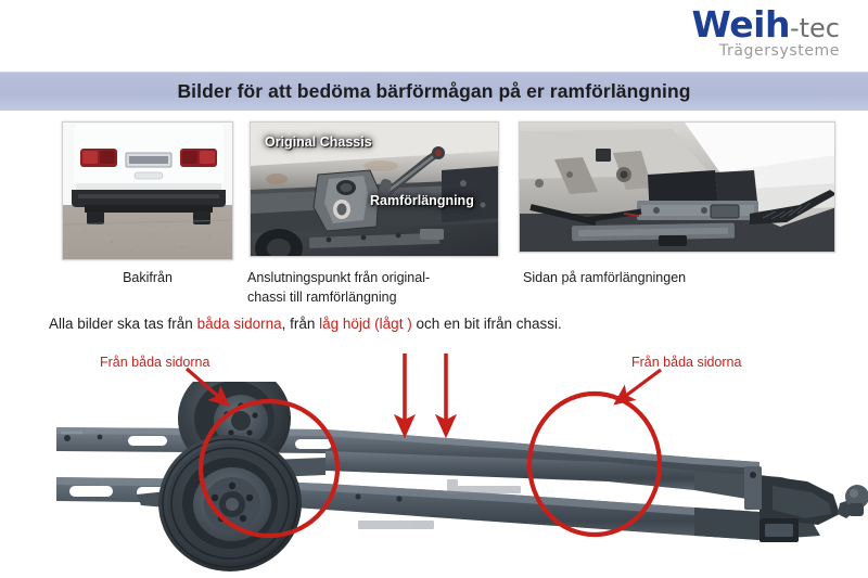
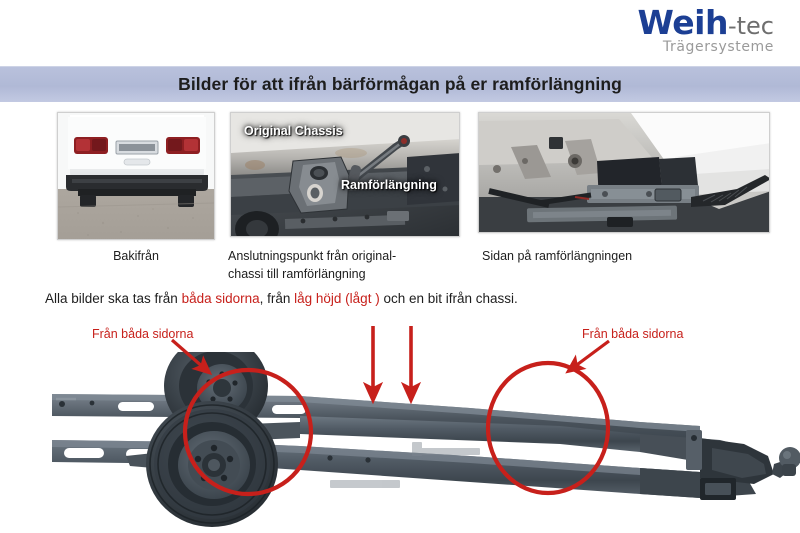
  Weih-tec
  Trägersysteme
- Bilder för att bedöma bärförmågan på er ramförlängning
+ Bilder för att ifrån bärförmågan på er ramförlängning
  Original Chassis
  Ramförlängning
  Bakifrån
  Anslutningspunkt från original-
  chassi till ramförlängning
  Sidan på ramförlängningen
  Alla bilder ska tas från båda sidorna, från låg höjd (lågt ) och en bit ifrån chassi.
  Från båda sidorna
  Från båda sidorna
